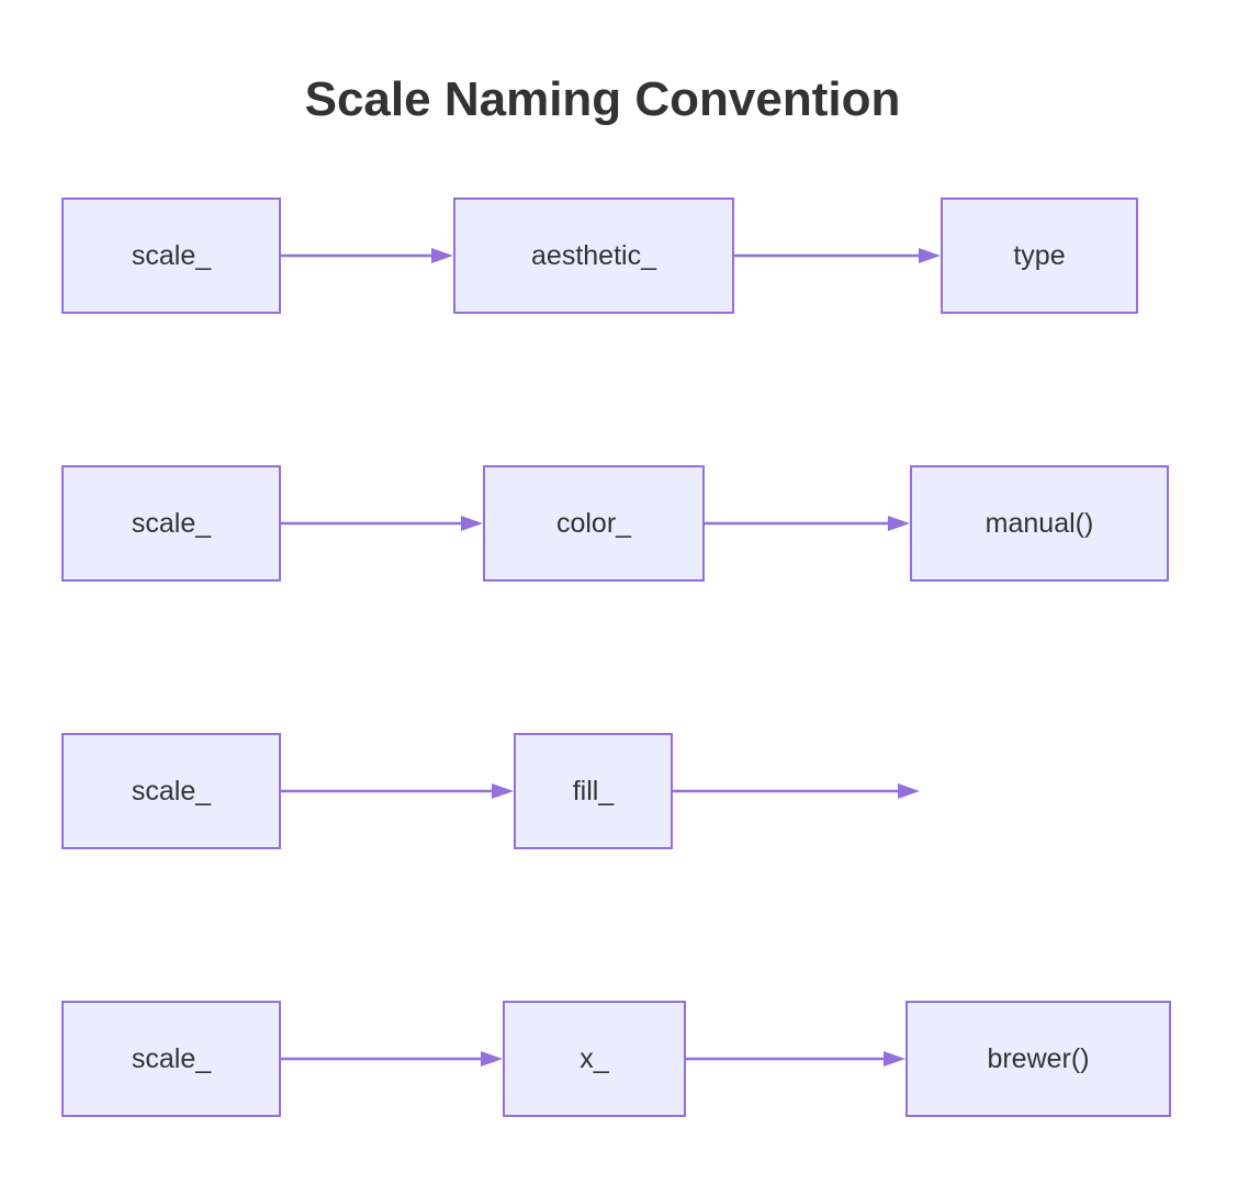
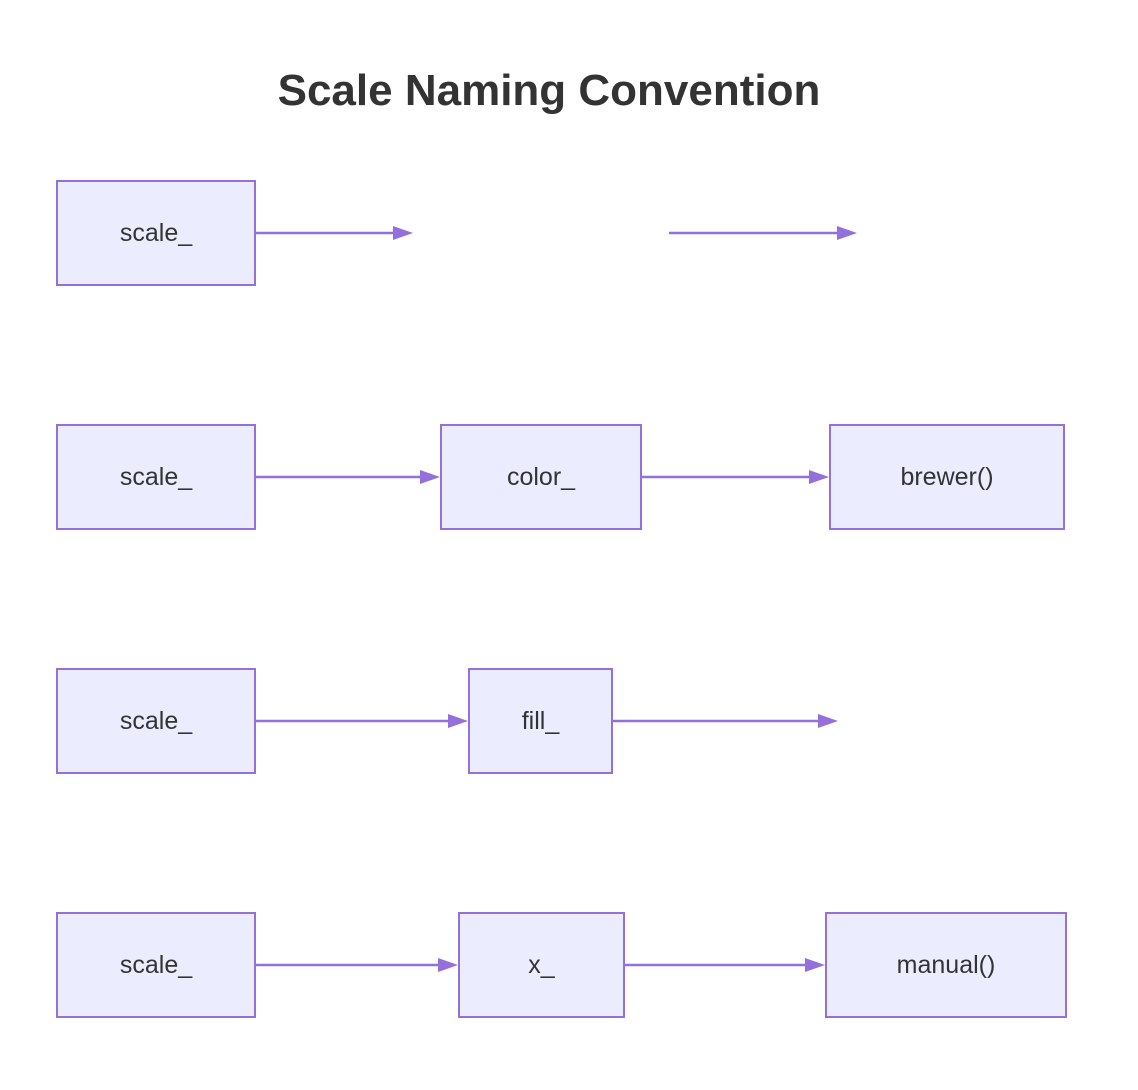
  Scale Naming Convention
  scale_
- aesthetic_
- type
  scale_
  color_
- manual()
+ brewer()
  scale_
  fill_
  scale_
  x_
- brewer()
+ manual()
